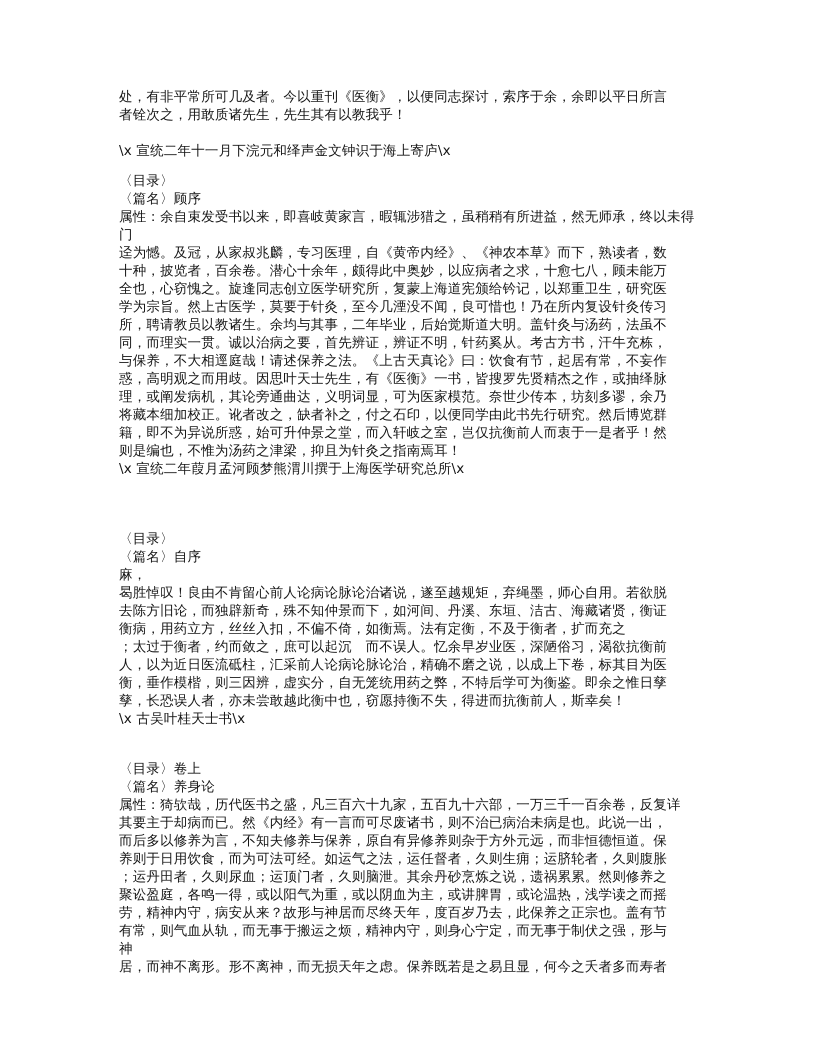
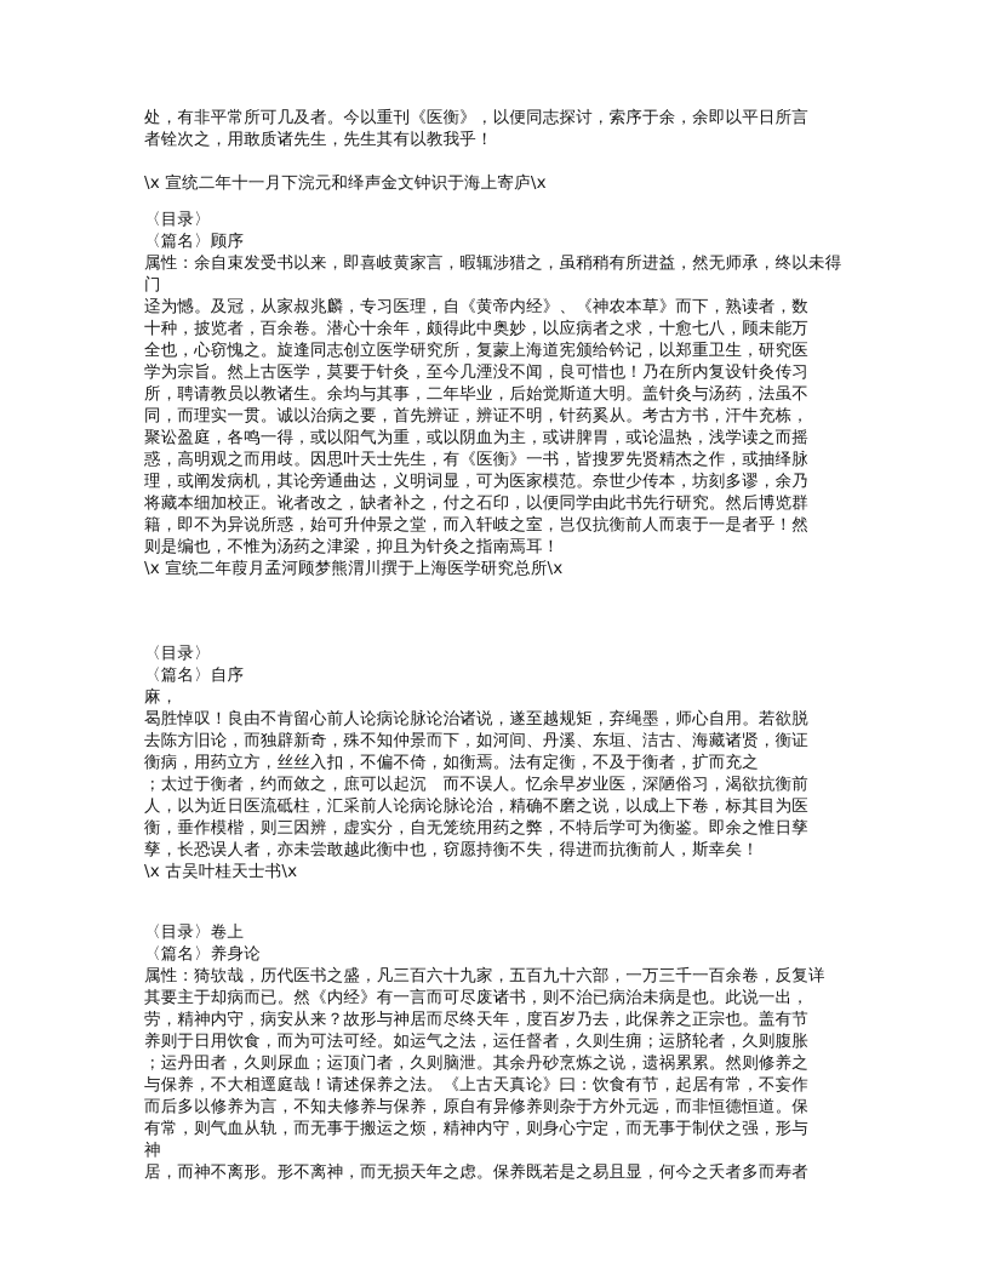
  处，有非平常所可几及者。今以重刊《医衡》，以便同志探讨，索序于余，余即以平日所言
  者铨次之，用敢质诸先生，先生其有以教我乎！
  \x 宣统二年十一月下浣元和绎声金文钟识于海上寄庐\x
  〈目录〉
  〈篇名〉顾序
  属性：余自束发受书以来，即喜岐黄家言，暇辄涉猎之，虽稍稍有所进益，然无师承，终以未得门
  迳为憾。及冠，从家叔兆麟，专习医理，自《黄帝内经》、《神农本草》而下，熟读者，数
  十种，披览者，百余卷。潜心十余年，颇得此中奥妙，以应病者之求，十愈七八，顾未能万
  全也，心窃愧之。旋逢同志创立医学研究所，复蒙上海道宪颁给钤记，以郑重卫生，研究医
  学为宗旨。然上古医学，莫要于针灸，至今几湮没不闻，良可惜也！乃在所内复设针灸传习
  所，聘请教员以教诸生。余均与其事，二年毕业，后始觉斯道大明。盖针灸与汤药，法虽不
  同，而理实一贯。诚以治病之要，首先辨证，辨证不明，针药奚从。考古方书，汗牛充栋，
- 与保养，不大相逕庭哉！请述保养之法。《上古天真论》曰：饮食有节，起居有常，不妄作
+ 聚讼盈庭，各鸣一得，或以阳气为重，或以阴血为主，或讲脾胃，或论温热，浅学读之而摇
  惑，高明观之而用歧。因思叶天士先生，有《医衡》一书，皆搜罗先贤精杰之作，或抽绎脉
  理，或阐发病机，其论旁通曲达，义明词显，可为医家模范。奈世少传本，坊刻多谬，余乃
  将藏本细加校正。讹者改之，缺者补之，付之石印，以便同学由此书先行研究。然后博览群
  籍，即不为异说所惑，始可升仲景之堂，而入轩岐之室，岂仅抗衡前人而衷于一是者乎！然
  则是编也，不惟为汤药之津梁，抑且为针灸之指南焉耳！
  \x 宣统二年葭月孟河顾梦熊渭川撰于上海医学研究总所\x
  〈目录〉
  〈篇名〉自序
  麻，
  曷胜悼叹！良由不肯留心前人论病论脉论治诸说，遂至越规矩，弃绳墨，师心自用。若欲脱
  去陈方旧论，而独辟新奇，殊不知仲景而下，如河间、丹溪、东垣、洁古、海藏诸贤，衡证
  衡病，用药立方，丝丝入扣，不偏不倚，如衡焉。法有定衡，不及于衡者，扩而充之
  ；太过于衡者，约而敛之，庶可以起沉 而不误人。忆余早岁业医，深陋俗习，渴欲抗衡前
  人，以为近日医流砥柱，汇采前人论病论脉论治，精确不磨之说，以成上下卷，标其目为医
  衡，垂作模楷，则三因辨，虚实分，自无笼统用药之弊，不特后学可为衡鉴。即余之惟日孳
  孳，长恐误人者，亦未尝敢越此衡中也，窃愿持衡不失，得进而抗衡前人，斯幸矣！
  \x 古吴叶桂天士书\x
  〈目录〉卷上
  〈篇名〉养身论
  属性：猗欤哉，历代医书之盛，凡三百六十九家，五百九十六部，一万三千一百余卷，反复详
  其要主于却病而已。然《内经》有一言而可尽废诸书，则不治已病治未病是也。此说一出，
- 而后多以修养为言，不知夫修养与保养，原自有异修养则杂于方外元远，而非恒德恒道。保
+ 劳，精神内守，病安从来？故形与神居而尽终天年，度百岁乃去，此保养之正宗也。盖有节
  养则于日用饮食，而为可法可经。如运气之法，运任督者，久则生痈；运脐轮者，久则腹胀
  ；运丹田者，久则尿血；运顶门者，久则脑泄。其余丹砂烹炼之说，遗祸累累。然则修养之
- 聚讼盈庭，各鸣一得，或以阳气为重，或以阴血为主，或讲脾胃，或论温热，浅学读之而摇
+ 与保养，不大相逕庭哉！请述保养之法。《上古天真论》曰：饮食有节，起居有常，不妄作
- 劳，精神内守，病安从来？故形与神居而尽终天年，度百岁乃去，此保养之正宗也。盖有节
+ 而后多以修养为言，不知夫修养与保养，原自有异修养则杂于方外元远，而非恒德恒道。保
  有常，则气血从轨，而无事于搬运之烦，精神内守，则身心宁定，而无事于制伏之强，形与
  神
  居，而神不离形。形不离神，而无损天年之虑。保养既若是之易且显，何今之夭者多而寿者
